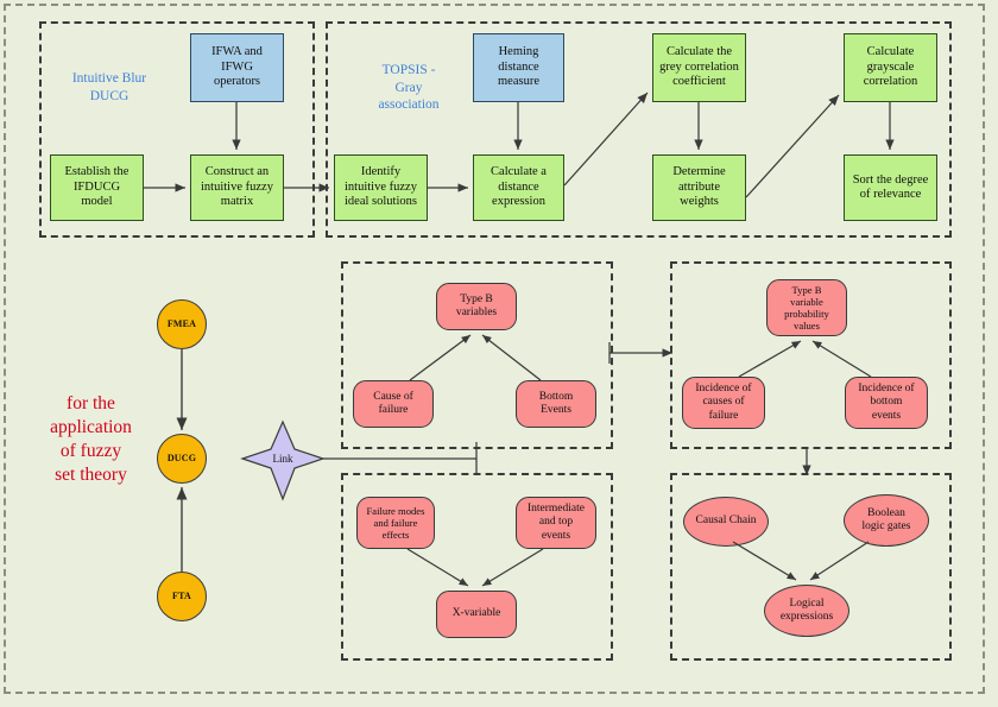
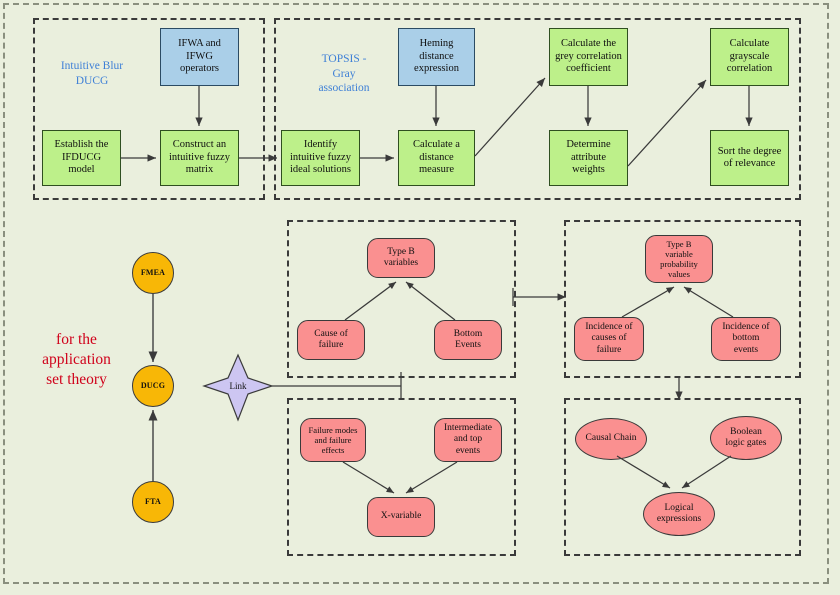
  Intuitive Blur
  DUCG
  TOPSIS -
  Gray
  association
  IFWA and
  IFWG
  operators
  Establish the
  IFDUCG
  model
  Construct an
  intuitive fuzzy
  matrix
  Heming
  distance
- measure
+ expression
  Identify
  intuitive fuzzy
  ideal solutions
  Calculate a
  distance
- expression
+ measure
  Calculate the
  grey correlation
  coefficient
  Determine
  attribute
  weights
  Calculate
  grayscale
  correlation
  Sort the degree
  of relevance
  for the
  application
- of fuzzy
  set theory
  FMEA
  DUCG
  FTA
  Type B
  variables
  Cause of
  failure
  Bottom
  Events
  Type B
  variable
  probability
  values
  Incidence of
  causes of
  failure
  Incidence of
  bottom
  events
  Failure modes
  and failure
  effects
  Intermediate
  and top
  events
  X-variable
  Causal Chain
  Boolean
  logic gates
  Logical
  expressions
  Link
